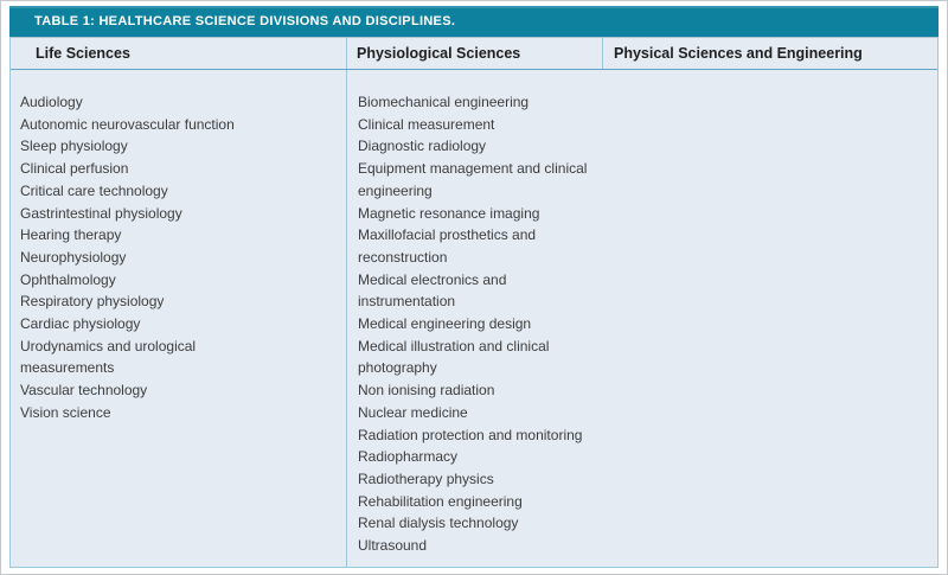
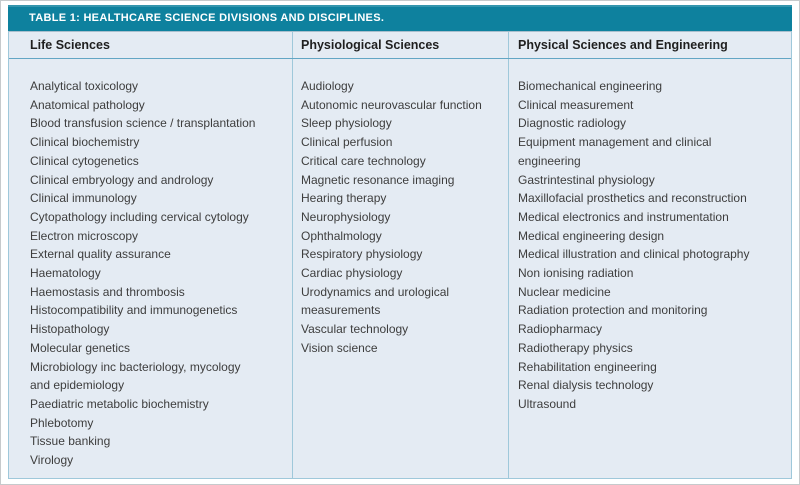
  TABLE 1: HEALTHCARE SCIENCE DIVISIONS AND DISCIPLINES.
  Life Sciences
  Physiological Sciences
  Physical Sciences and Engineering
+ Analytical toxicology
+ Anatomical pathology
+ Blood transfusion science / transplantation
+ Clinical biochemistry
+ Clinical cytogenetics
+ Clinical embryology and andrology
+ Clinical immunology
+ Cytopathology including cervical cytology
+ Electron microscopy
+ External quality assurance
+ Haematology
+ Haemostasis and thrombosis
+ Histocompatibility and immunogenetics
+ Histopathology
+ Molecular genetics
+ Microbiology inc bacteriology, mycology
+ and epidemiology
+ Paediatric metabolic biochemistry
+ Phlebotomy
+ Tissue banking
+ Virology
  Audiology
  Autonomic neurovascular function
  Sleep physiology
  Clinical perfusion
  Critical care technology
- Gastrintestinal physiology
+ Magnetic resonance imaging
  Hearing therapy
  Neurophysiology
  Ophthalmology
  Respiratory physiology
  Cardiac physiology
  Urodynamics and urological
  measurements
  Vascular technology
  Vision science
  Biomechanical engineering
  Clinical measurement
  Diagnostic radiology
  Equipment management and clinical
  engineering
- Magnetic resonance imaging
+ Gastrintestinal physiology
  Maxillofacial prosthetics and reconstruction
  Medical electronics and instrumentation
  Medical engineering design
  Medical illustration and clinical photography
  Non ionising radiation
  Nuclear medicine
  Radiation protection and monitoring
  Radiopharmacy
  Radiotherapy physics
  Rehabilitation engineering
  Renal dialysis technology
  Ultrasound
